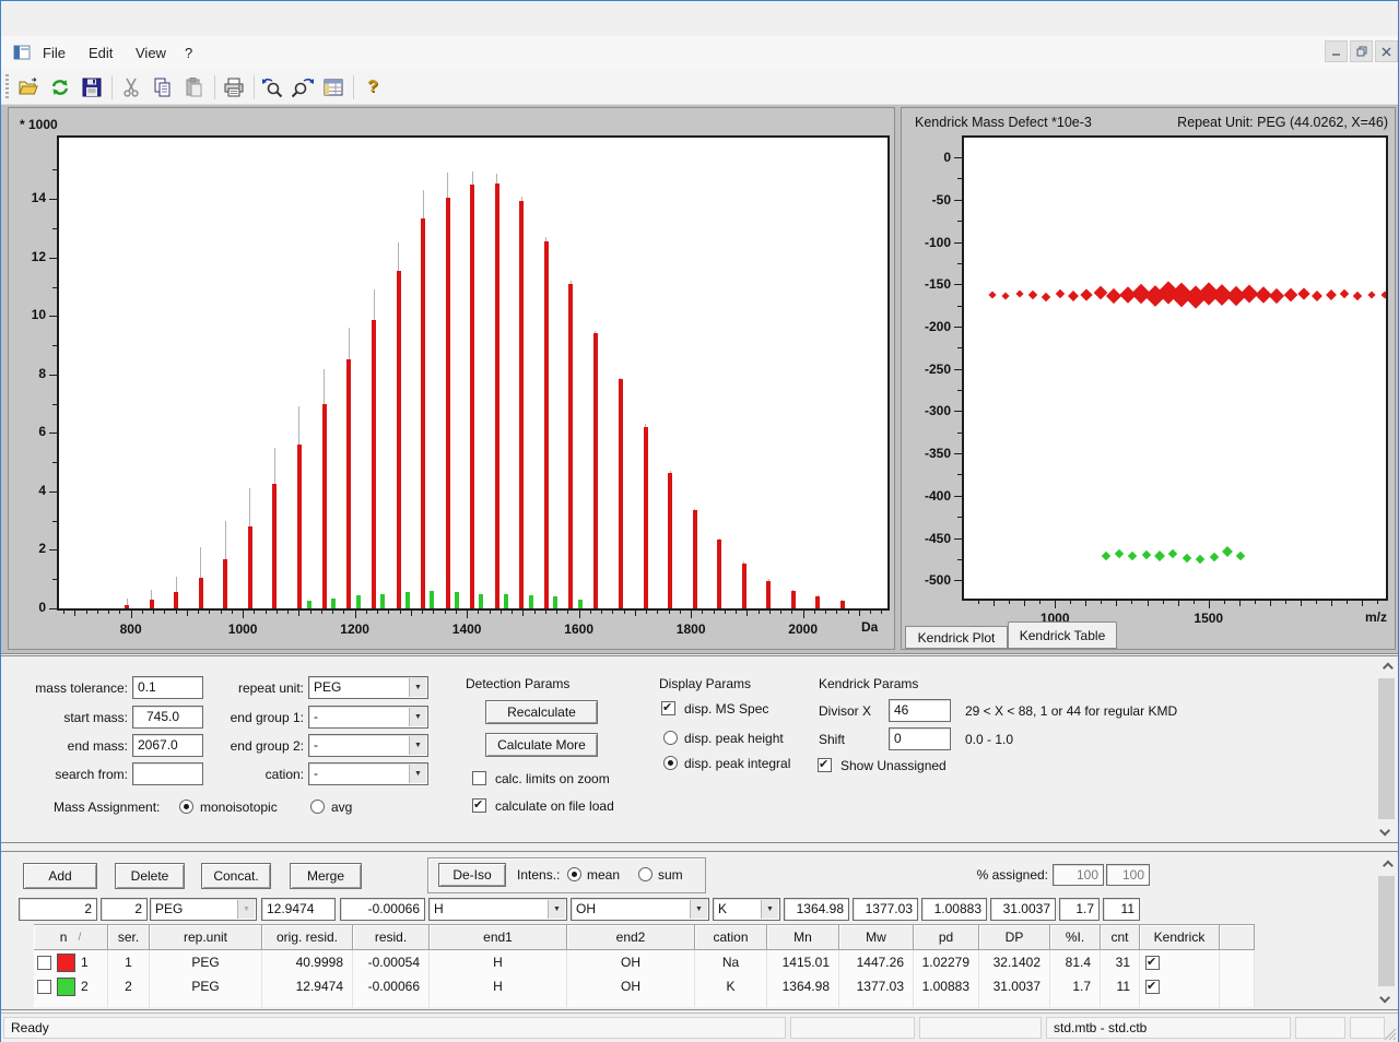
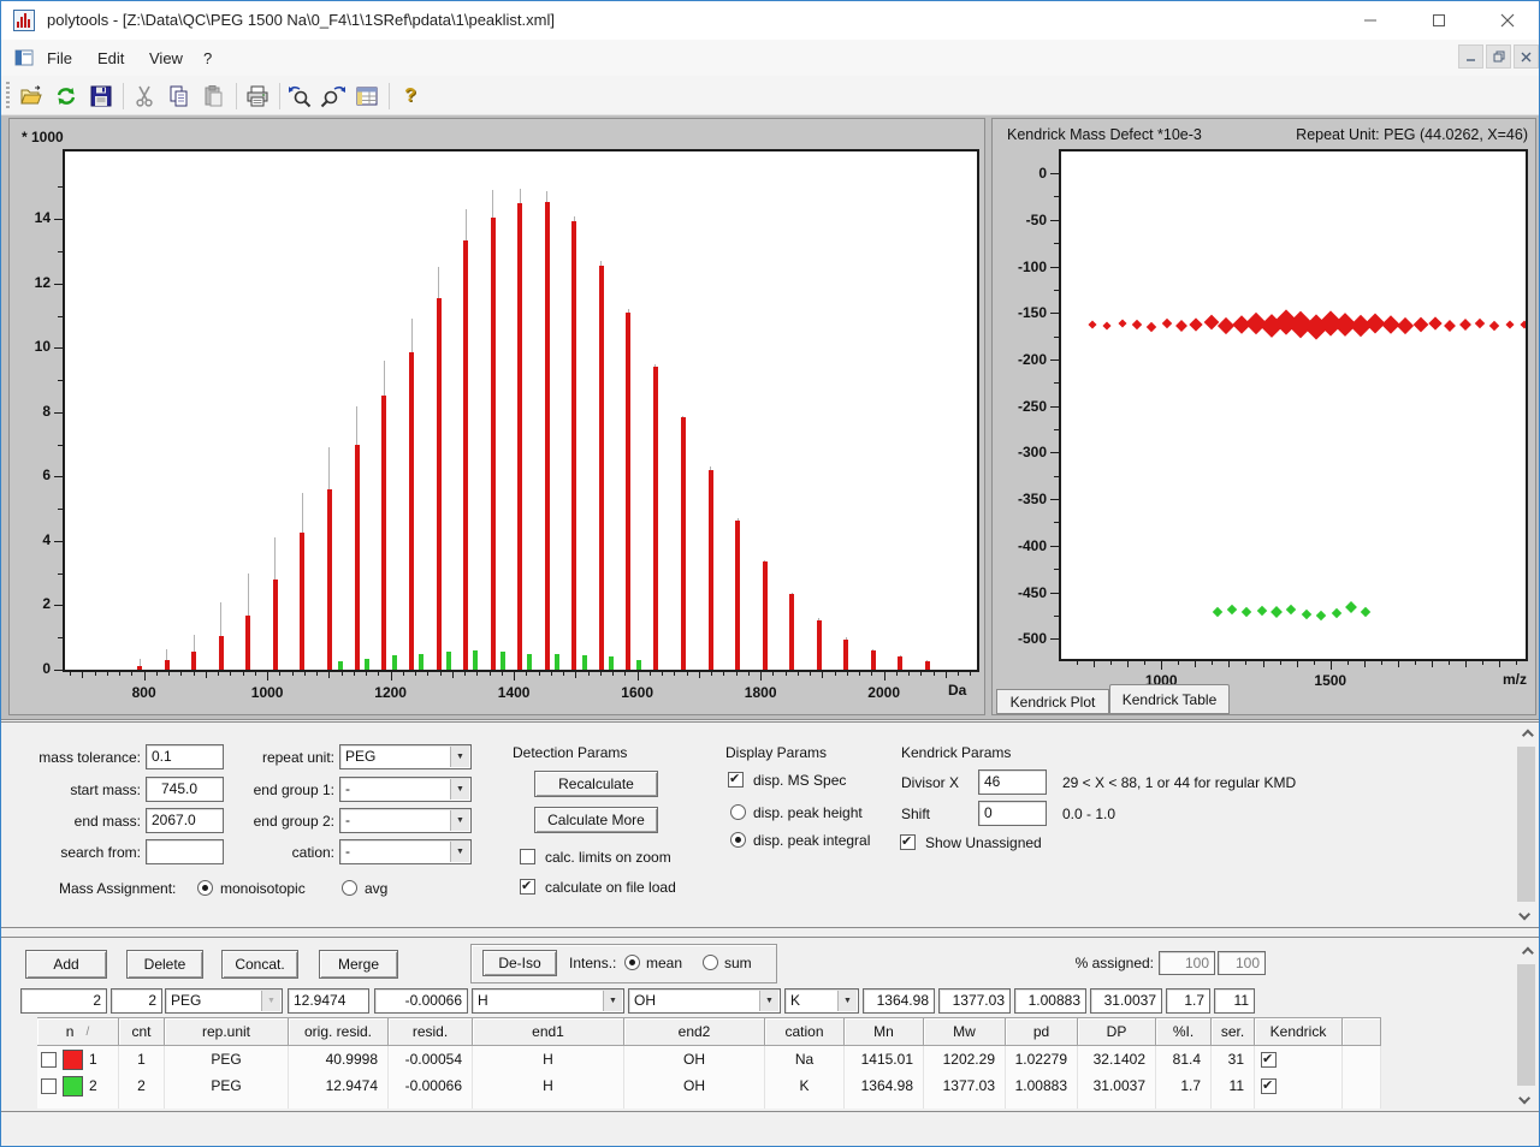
+ polytools - [Z:\Data\QC\PEG 1500 Na\0_F4\1\1SRef\pdata\1\peaklist.xml]
  File
  Edit
  View
  ?
  ?
  * 1000
  0
  2
  4
  6
  8
  10
  12
  14
  800
  1000
  1200
  1400
  1600
  1800
  2000
  Da
  Kendrick Mass Defect *10e-3
  Repeat Unit: PEG (44.0262, X=46)
  0
  -50
  -100
  -150
  -200
  -250
  -300
  -350
  -400
  -450
  -500
  1000
  1500
  m/z
  Kendrick Plot
  Kendrick Table
  mass tolerance:
  0.1
  start mass:
  745.0
  end mass:
  2067.0
  search from:
  repeat unit:
  PEG
  end group 1:
  -
  end group 2:
  -
  cation:
  -
  Mass Assignment:
  monoisotopic
  avg
  Detection Params
  Recalculate
  Calculate More
  calc. limits on zoom
  calculate on file load
  Display Params
  disp. MS Spec
  disp. peak height
  disp. peak integral
  Kendrick Params
  Divisor X
  46
  29 < X < 88, 1 or 44 for regular KMD
  Shift
  0
  0.0 - 1.0
  Show Unassigned
  Add
  Delete
  Concat.
  Merge
  De-Iso
  Intens.:
  mean
  sum
  % assigned:
  100
  100
  2
  2
  PEG
  12.9474
  -0.00066
  H
  OH
  K
  1364.98
  1377.03
  1.00883
  31.0037
  1.7
  11
  n
  /
- ser.
+ cnt
  rep.unit
  orig. resid.
  resid.
  end1
  end2
  cation
  Mn
  Mw
  pd
  DP
  %I.
- cnt
+ ser.
  Kendrick
  1
  1
  PEG
  40.9998
  -0.00054
  H
  OH
  Na
  1415.01
- 1447.26
+ 1202.29
  1.02279
  32.1402
  81.4
  31
  2
  2
  PEG
  12.9474
  -0.00066
  H
  OH
  K
  1364.98
  1377.03
  1.00883
  31.0037
  1.7
  11
- Ready
- std.mtb - std.ctb
